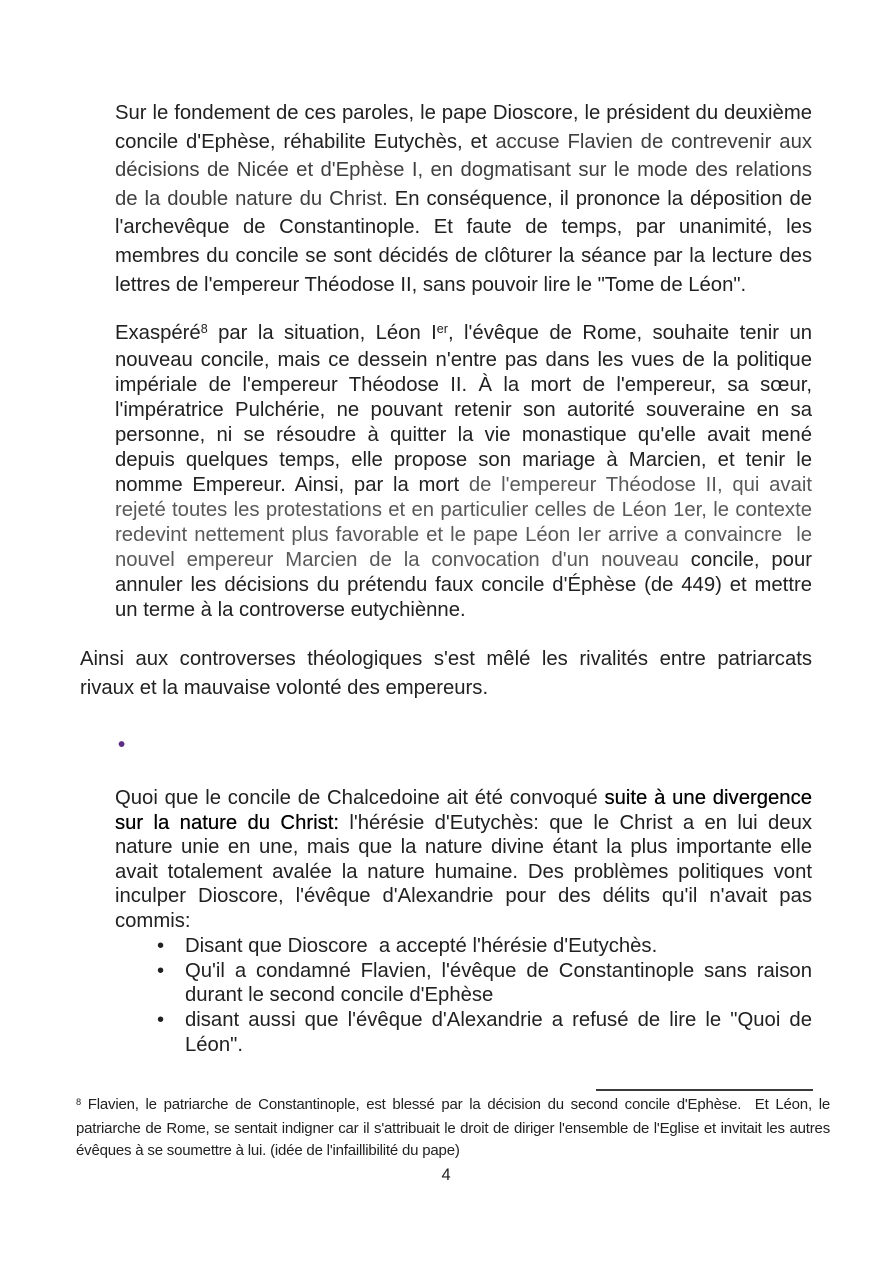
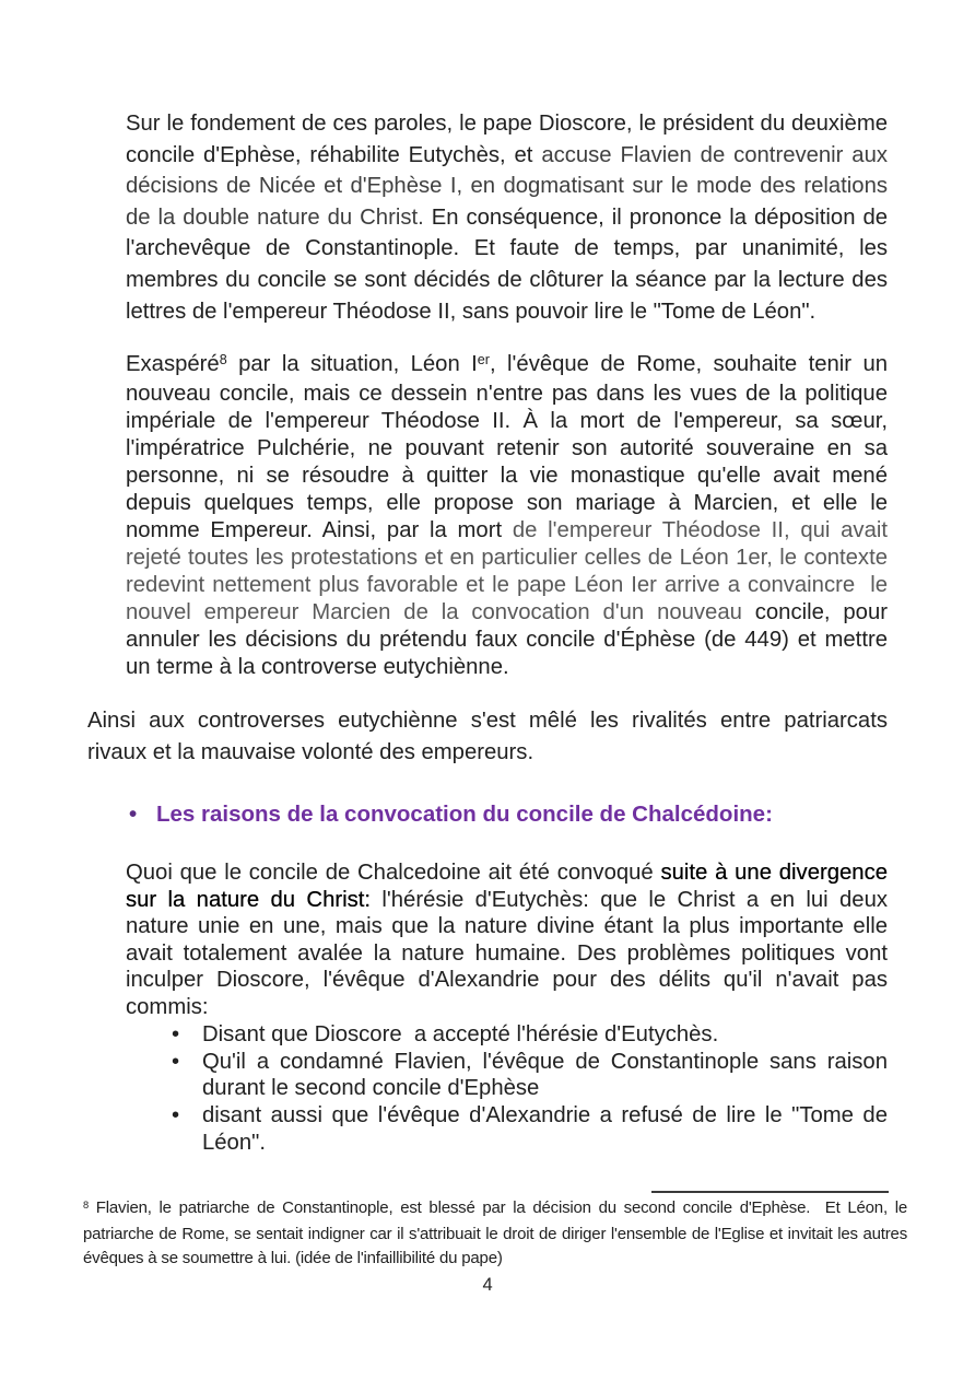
  Sur le fondement de ces paroles, le pape Dioscore, le président du deuxième concile d'Ephèse, réhabilite Eutychès, et accuse Flavien de contrevenir aux décisions de Nicée et d'Ephèse I, en dogmatisant sur le mode des relations de la double nature du Christ. En conséquence, il prononce la déposition de l'archevêque de Constantinople. Et faute de temps, par unanimité, les membres du concile se sont décidés de clôturer la séance par la lecture des lettres de l'empereur Théodose II, sans pouvoir lire le "Tome de Léon".
- Exaspéré8 par la situation, Léon Ier, l'évêque de Rome, souhaite tenir un nouveau concile, mais ce dessein n'entre pas dans les vues de la politique impériale de l'empereur Théodose II. À la mort de l'empereur, sa sœur, l'impératrice Pulchérie, ne pouvant retenir son autorité souveraine en sa personne, ni se résoudre à quitter la vie monastique qu'elle avait mené depuis quelques temps, elle propose son mariage à Marcien, et tenir le nomme Empereur. Ainsi, par la mort de l'empereur Théodose II, qui avait rejeté toutes les protestations et en particulier celles de Léon 1er, le contexte redevint nettement plus favorable et le pape Léon Ier arrive a convaincre le nouvel empereur Marcien de la convocation d'un nouveau concile, pour annuler les décisions du prétendu faux concile d'Éphèse (de 449) et mettre un terme à la controverse eutychiènne.
+ Exaspéré8 par la situation, Léon Ier, l'évêque de Rome, souhaite tenir un nouveau concile, mais ce dessein n'entre pas dans les vues de la politique impériale de l'empereur Théodose II. À la mort de l'empereur, sa sœur, l'impératrice Pulchérie, ne pouvant retenir son autorité souveraine en sa personne, ni se résoudre à quitter la vie monastique qu'elle avait mené depuis quelques temps, elle propose son mariage à Marcien, et elle le nomme Empereur. Ainsi, par la mort de l'empereur Théodose II, qui avait rejeté toutes les protestations et en particulier celles de Léon 1er, le contexte redevint nettement plus favorable et le pape Léon Ier arrive a convaincre le nouvel empereur Marcien de la convocation d'un nouveau concile, pour annuler les décisions du prétendu faux concile d'Éphèse (de 449) et mettre un terme à la controverse eutychiènne.
- Ainsi aux controverses théologiques s'est mêlé les rivalités entre patriarcats rivaux et la mauvaise volonté des empereurs.
+ Ainsi aux controverses eutychiènne s'est mêlé les rivalités entre patriarcats rivaux et la mauvaise volonté des empereurs.
  •
+ Les raisons de la convocation du concile de Chalcédoine:
  Quoi que le concile de Chalcedoine ait été convoqué suite à une divergence sur la nature du Christ: l'hérésie d'Eutychès: que le Christ a en lui deux nature unie en une, mais que la nature divine étant la plus importante elle avait totalement avalée la nature humaine. Des problèmes politiques vont inculper Dioscore, l'évêque d'Alexandrie pour des délits qu'il n'avait pas commis:
  •
  Disant que Dioscore a accepté l'hérésie d'Eutychès.
  •
  Qu'il a condamné Flavien, l'évêque de Constantinople sans raison durant le second concile d'Ephèse
  •
- disant aussi que l'évêque d'Alexandrie a refusé de lire le "Quoi de Léon".
+ disant aussi que l'évêque d'Alexandrie a refusé de lire le "Tome de Léon".
  8 Flavien, le patriarche de Constantinople, est blessé par la décision du second concile d'Ephèse. Et Léon, le patriarche de Rome, se sentait indigner car il s'attribuait le droit de diriger l'ensemble de l'Eglise et invitait les autres évêques à se soumettre à lui. (idée de l'infaillibilité du pape)
  4
